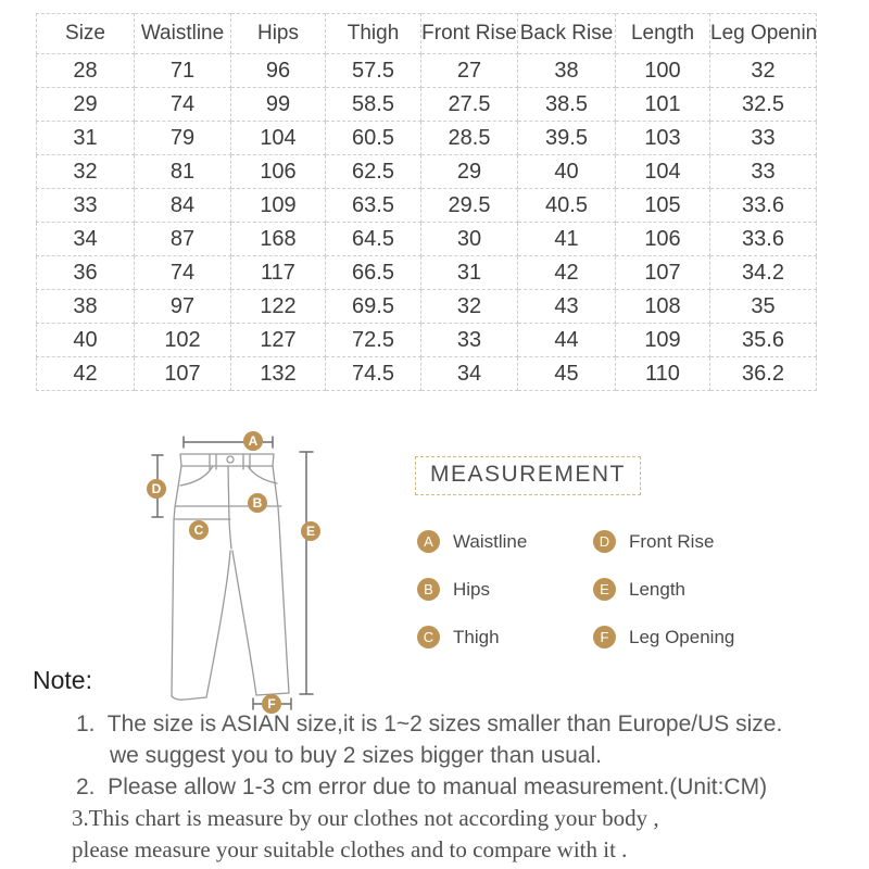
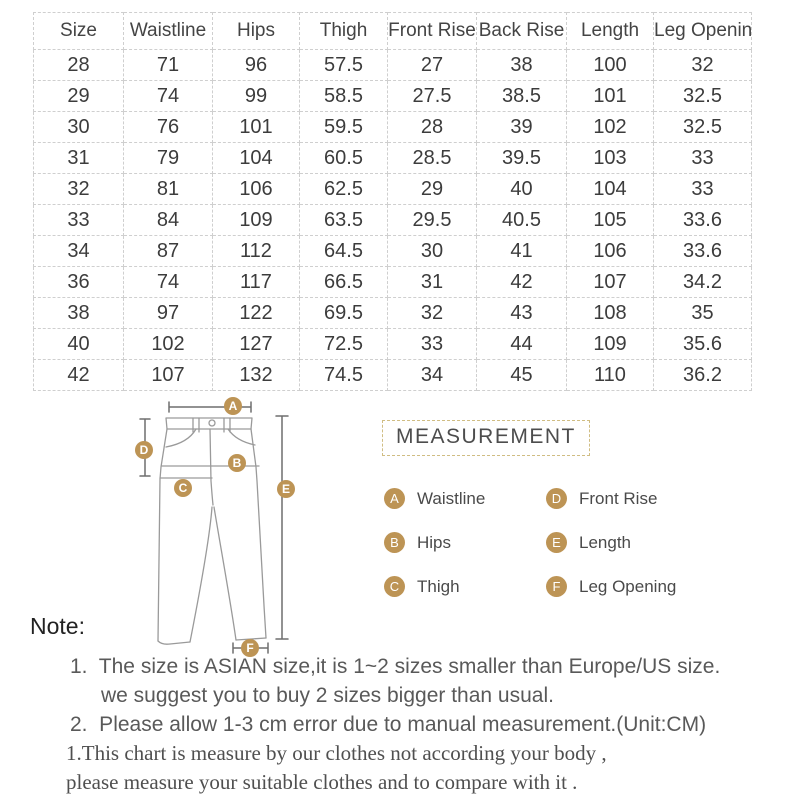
  Size	Waistline	Hips	Thigh	Front Rise	Back Rise	Length	Leg Openin
  28	71	96	57.5	27	38	100	32
  29	74	99	58.5	27.5	38.5	101	32.5
+ 30	76	101	59.5	28	39	102	32.5
  31	79	104	60.5	28.5	39.5	103	33
  32	81	106	62.5	29	40	104	33
  33	84	109	63.5	29.5	40.5	105	33.6
- 34	87	168	64.5	30	41	106	33.6
+ 34	87	112	64.5	30	41	106	33.6
  36	74	117	66.5	31	42	107	34.2
  38	97	122	69.5	32	43	108	35
  40	102	127	72.5	33	44	109	35.6
  42	107	132	74.5	34	45	110	36.2
  A
  D
  B
  C
  E
  F
  MEASUREMENT
  A
  Waistline
  B
  Hips
  C
  Thigh
  D
  Front Rise
  E
  Length
  F
  Leg Opening
  Note:
  1. The size is ASIAN size,it is 1~2 sizes smaller than Europe/US size.
  we suggest you to buy 2 sizes bigger than usual.
  2. Please allow 1-3 cm error due to manual measurement.(Unit:CM)
- 3.This chart is measure by our clothes not according your body ,
+ 1.This chart is measure by our clothes not according your body ,
  please measure your suitable clothes and to compare with it .
